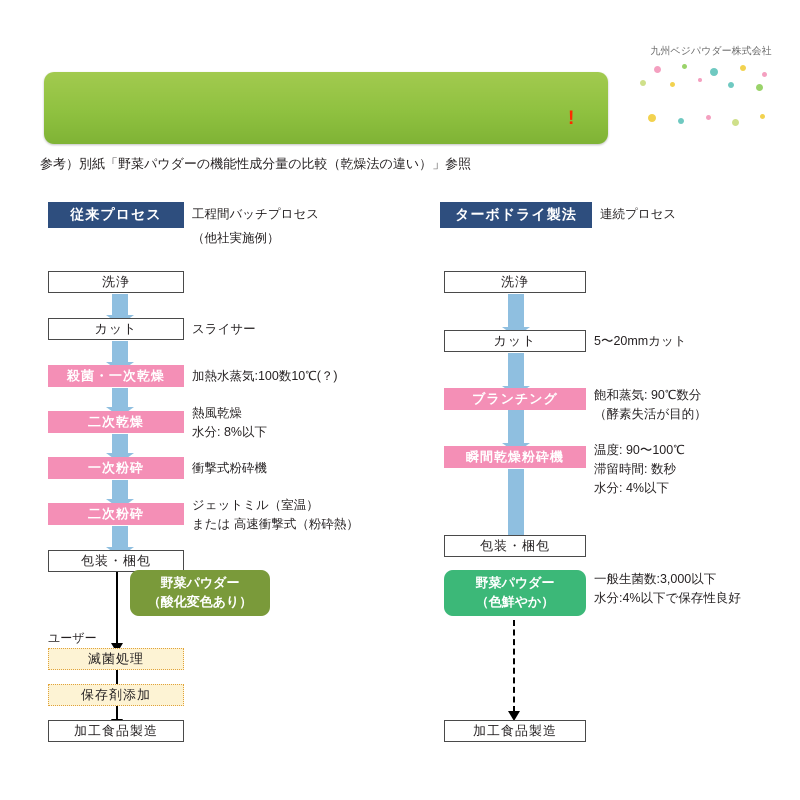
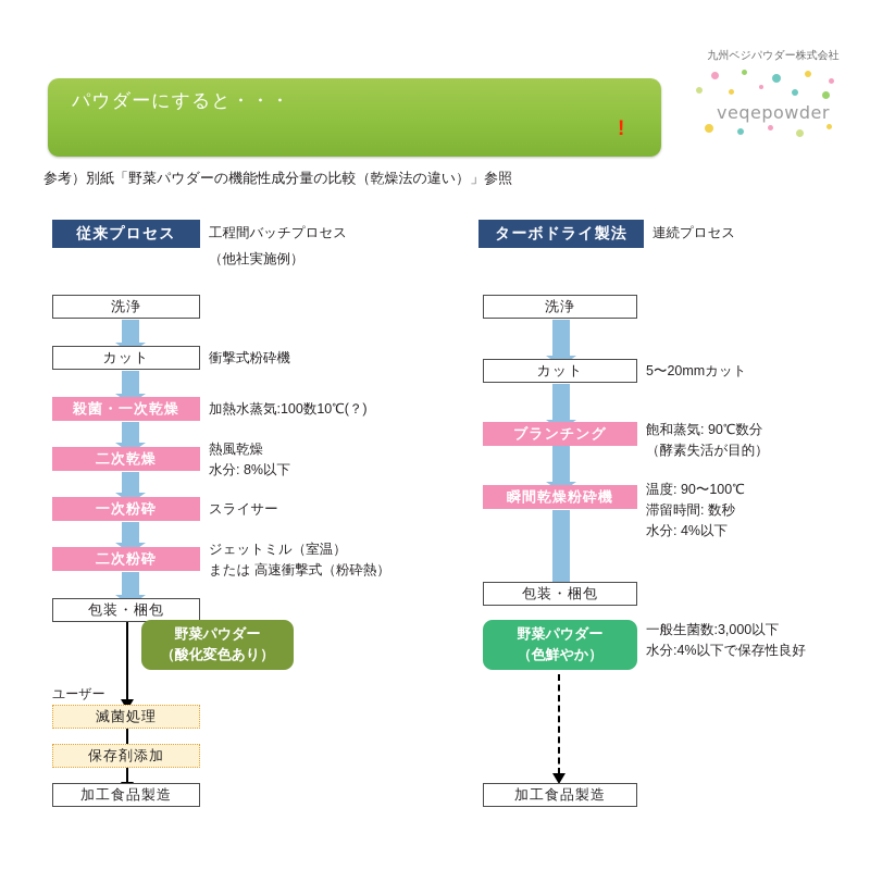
  九州ベジパウダー株式会社
+ veqepowder
+ パウダーにすると・・・
  !
  参考）別紙「野菜パウダーの機能性成分量の比較（乾燥法の違い）」参照
  従来プロセス
  工程間バッチプロセス
  （他社実施例）
  洗浄
  カット
  殺菌・一次乾燥
  二次乾燥
  一次粉砕
  二次粉砕
  包装・梱包
- スライサー
+ 衝撃式粉砕機
  加熱水蒸気:100数10℃(？)
  熱風乾燥
  水分: 8%以下
- 衝撃式粉砕機
+ スライサー
  ジェットミル（室温）
  または 高速衝撃式（粉砕熱）
  野菜パウダー
  （酸化変色あり）
  ユーザー
  滅菌処理
  保存剤添加
  加工食品製造
  ターボドライ製法
  連続プロセス
  洗浄
  カット
  ブランチング
  瞬間乾燥粉砕機
  包装・梱包
  5〜20mmカット
  飽和蒸気: 90℃数分
  （酵素失活が目的）
  温度: 90〜100℃
  滞留時間: 数秒
  水分: 4%以下
  野菜パウダー
  （色鮮やか）
  一般生菌数:3,000以下
  水分:4%以下で保存性良好
  加工食品製造
